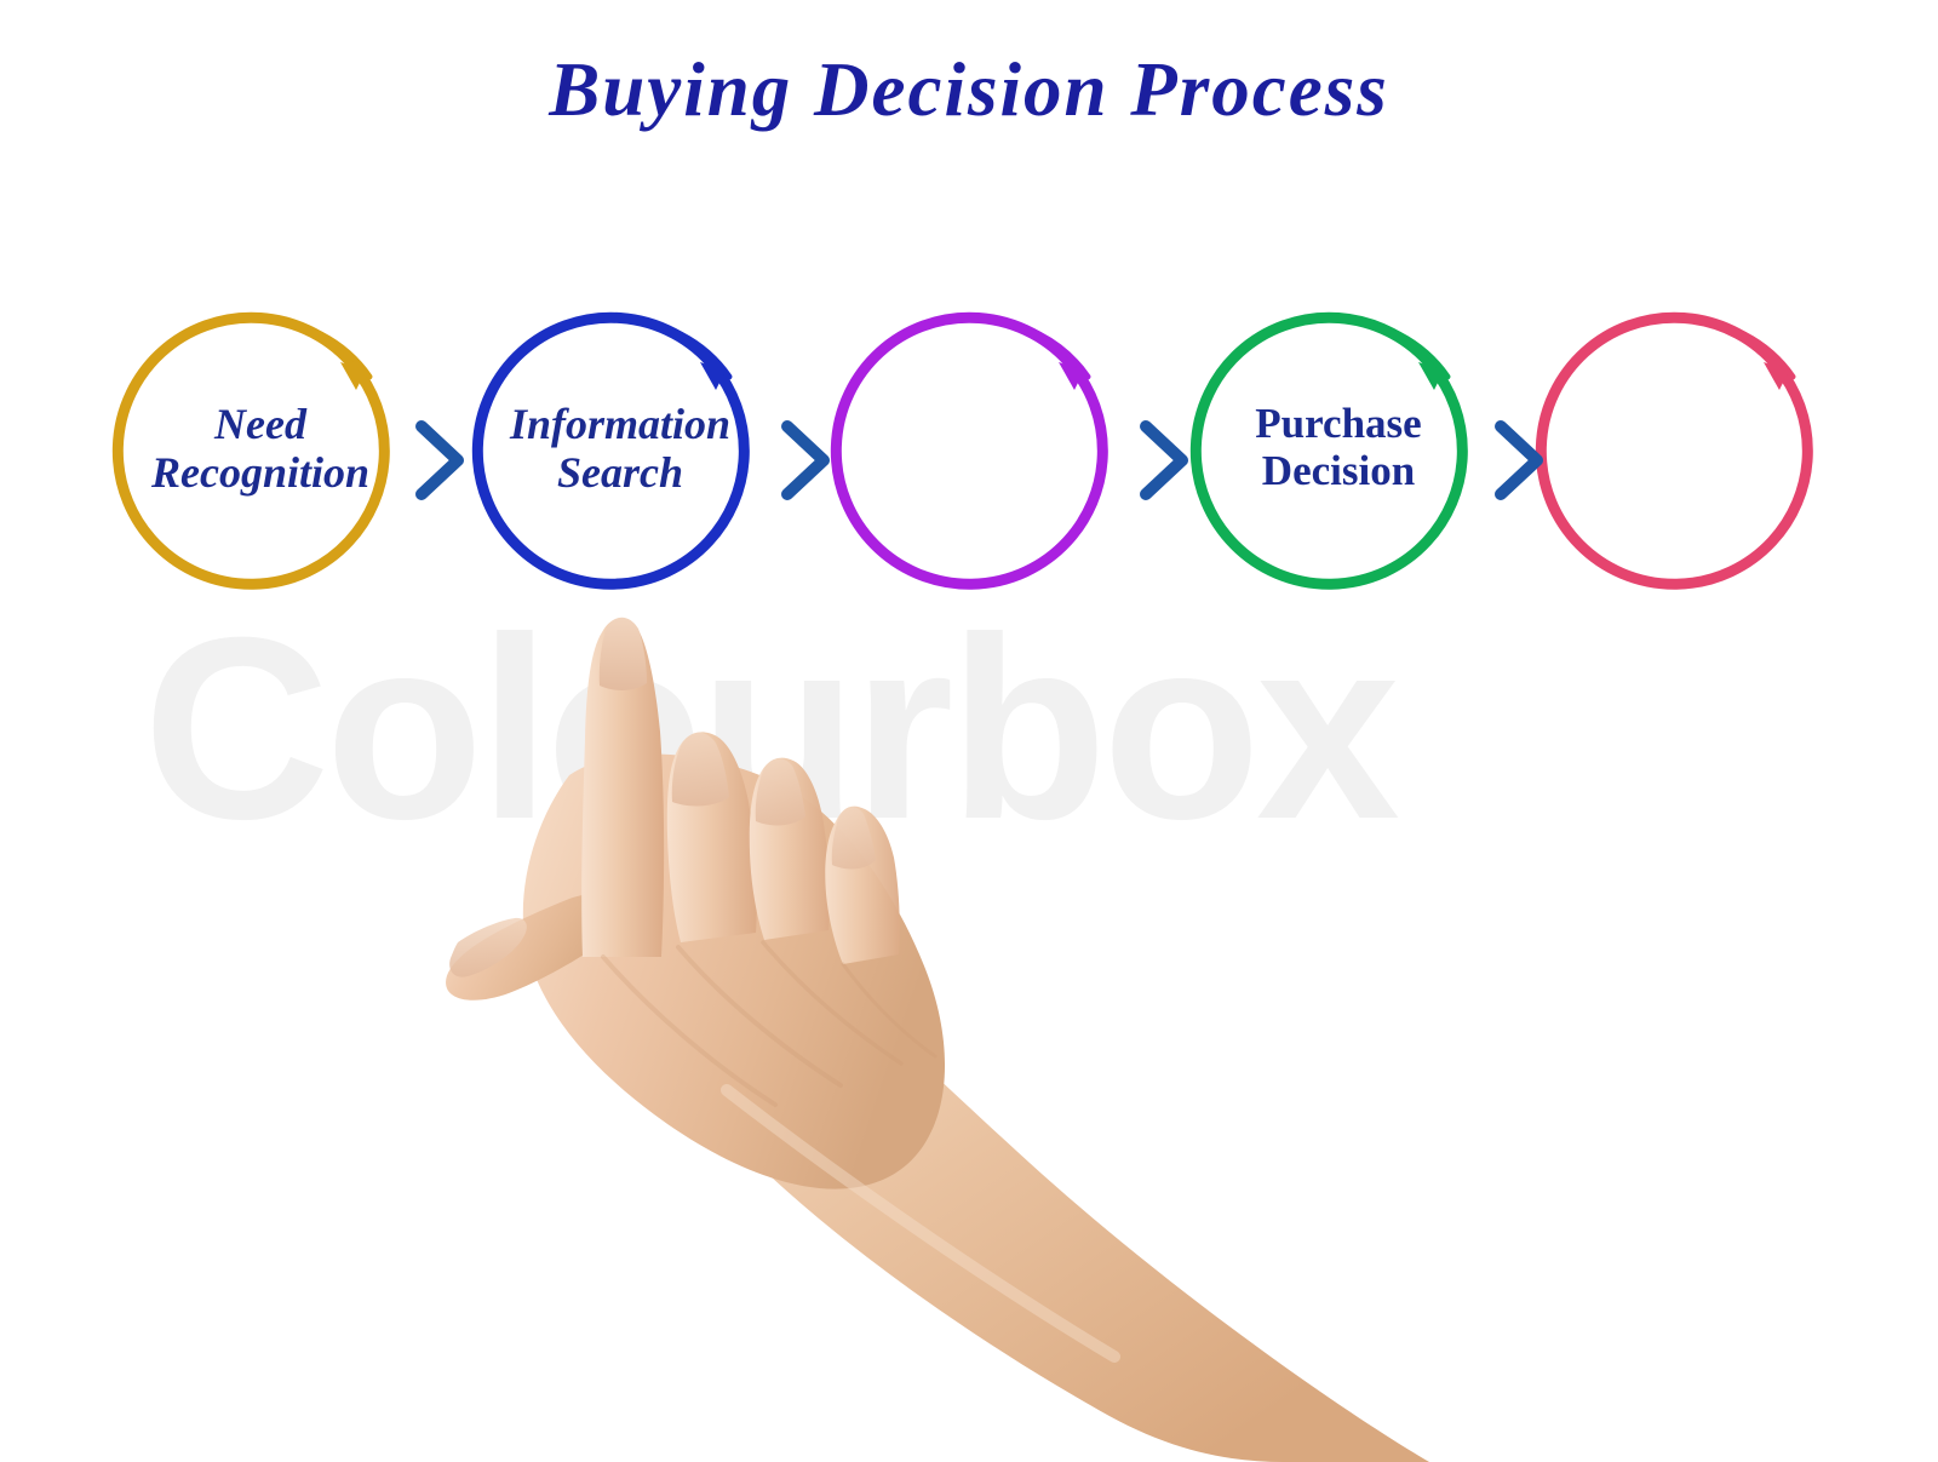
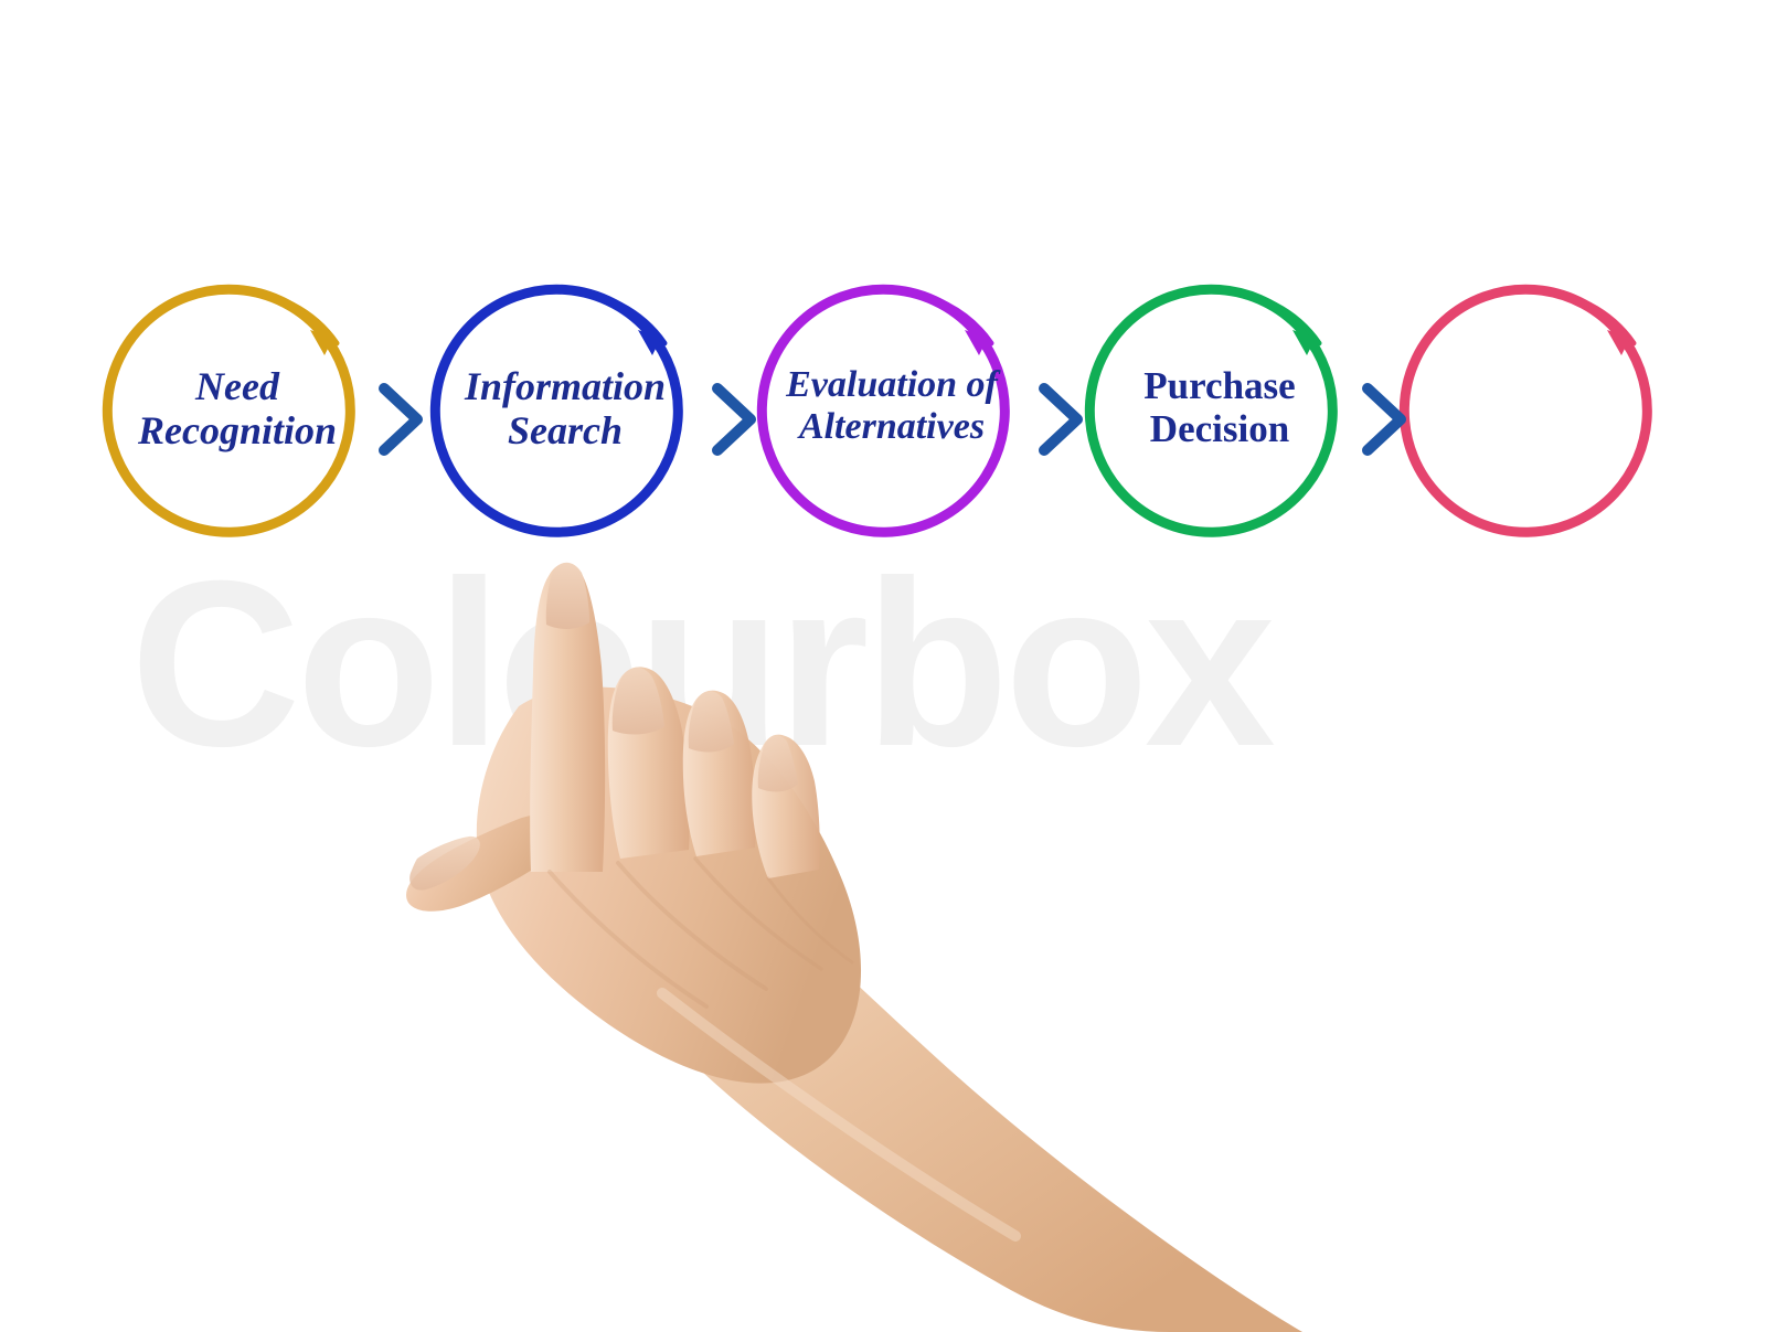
  Colurbox
- Buying Decision Process
  Need
  Recognition
  Information
  Search
+ Evaluation of
+ Alternatives
  Purchase
  Decision
